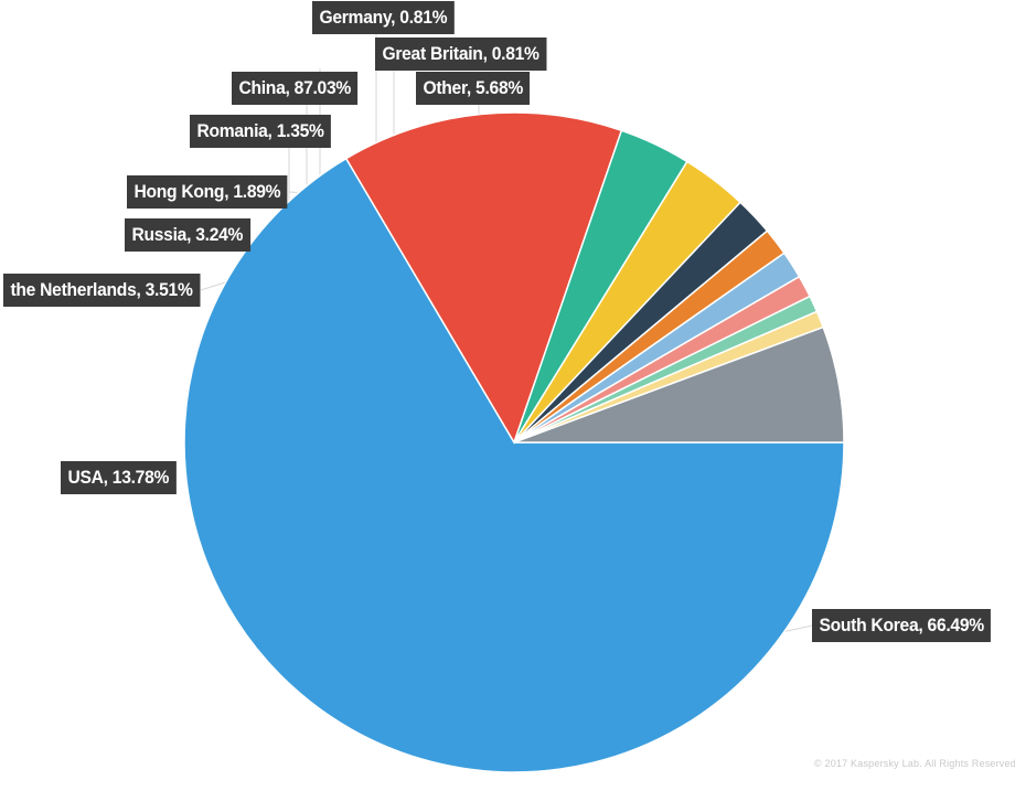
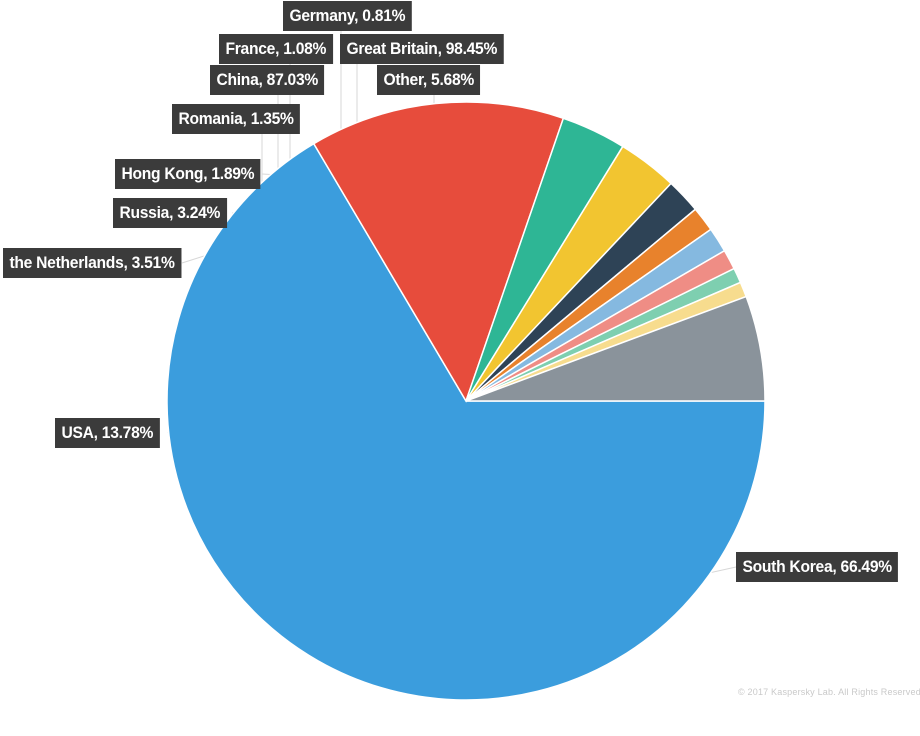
  Germany, 0.81%
+ France, 1.08%
- Great Britain, 0.81%
+ Great Britain, 98.45%
  China, 87.03%
  Other, 5.68%
  Romania, 1.35%
  Hong Kong, 1.89%
  Russia, 3.24%
  the Netherlands, 3.51%
  USA, 13.78%
  South Korea, 66.49%
  © 2017 Kaspersky Lab. All Rights Reserved
